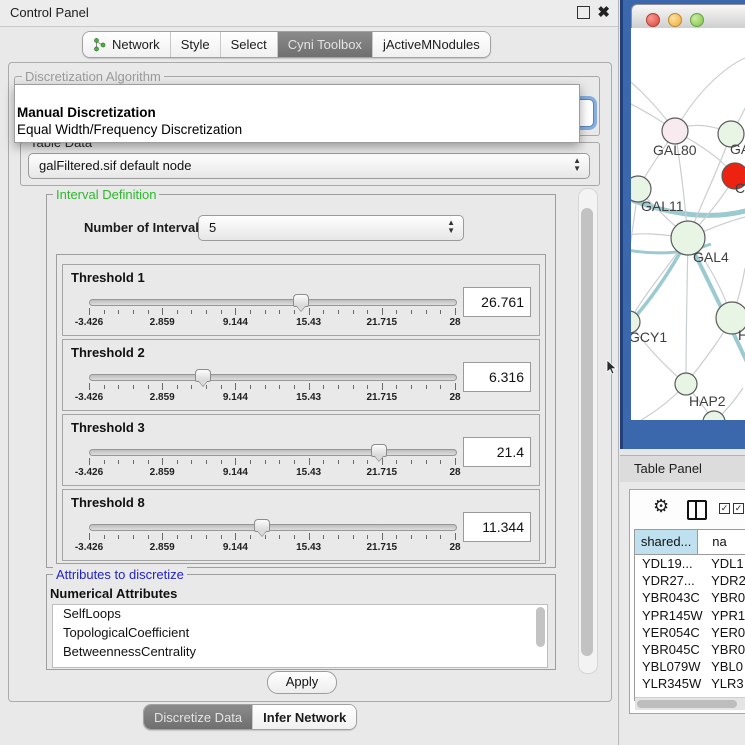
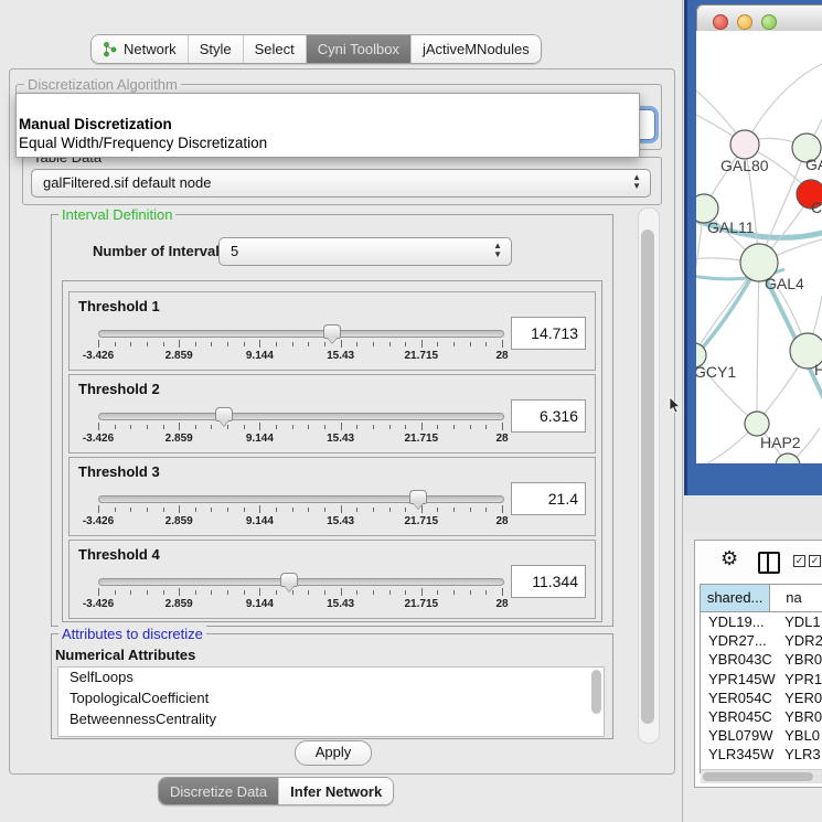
- Control Panel
- ✖
  Network
  Style
  Select
  Cyni Toolbox
  jActiveMNodules
  Discretization Algorithm
  Manual Discretization
  Equal Width/Frequency Discretization
  galFiltered.sif default node
  ▲
  ▼
  Interval Definition
  Number of Interva
  5
  ▲
  ▼
  Threshold 1
  -3.426
  2.859
  9.144
  15.43
  21.715
  28
- 26.761
+ 14.713
  Threshold 2
  -3.426
  2.859
  9.144
  15.43
  21.715
  28
  6.316
  Threshold 3
  -3.426
  2.859
  9.144
  15.43
  21.715
  28
  21.4
- Threshold 8
+ Threshold 4
  -3.426
  2.859
  9.144
  15.43
  21.715
  28
  11.344
  Attributes to discretize
  Numerical Attributes
  SelfLoops
  TopologicalCoefficient
  BetweennessCentrality
  Apply
  Discretize Data
  Infer Network
  GAL80
  C
  GAL11
  GAL4
  GCY1
  H
  HAP2
- Table Panel
  ⚙
  ✓
  ✓
  shared...
  na
  YDL19...
  YDL1
  YDR27...
  YDR2
  YBR043C
  YBR0
  YPR145W
  YPR1
  YER054C
  YER0
  YBR045C
  YBR0
  YBL079W
  YBL0
  YLR345W
  YLR3
